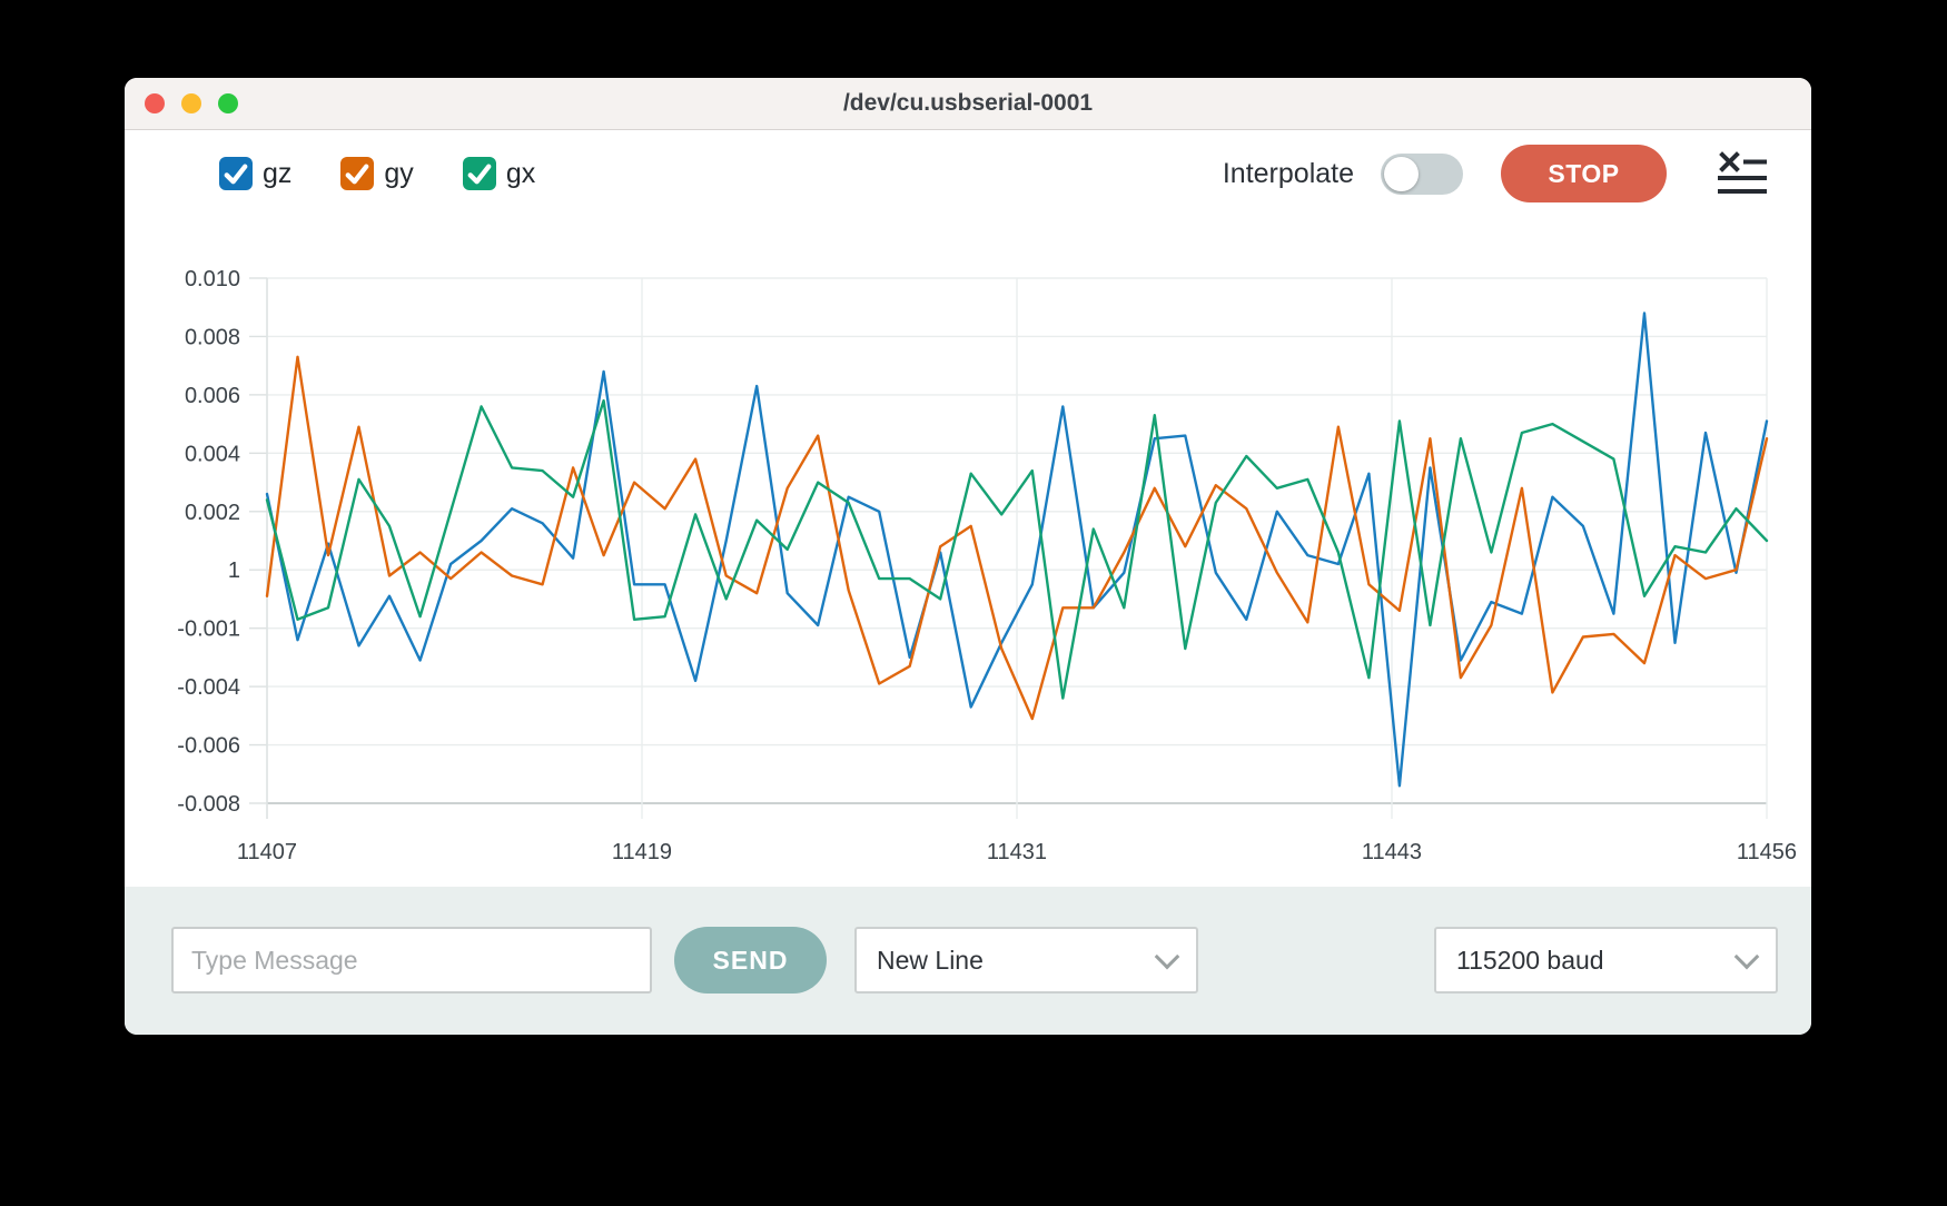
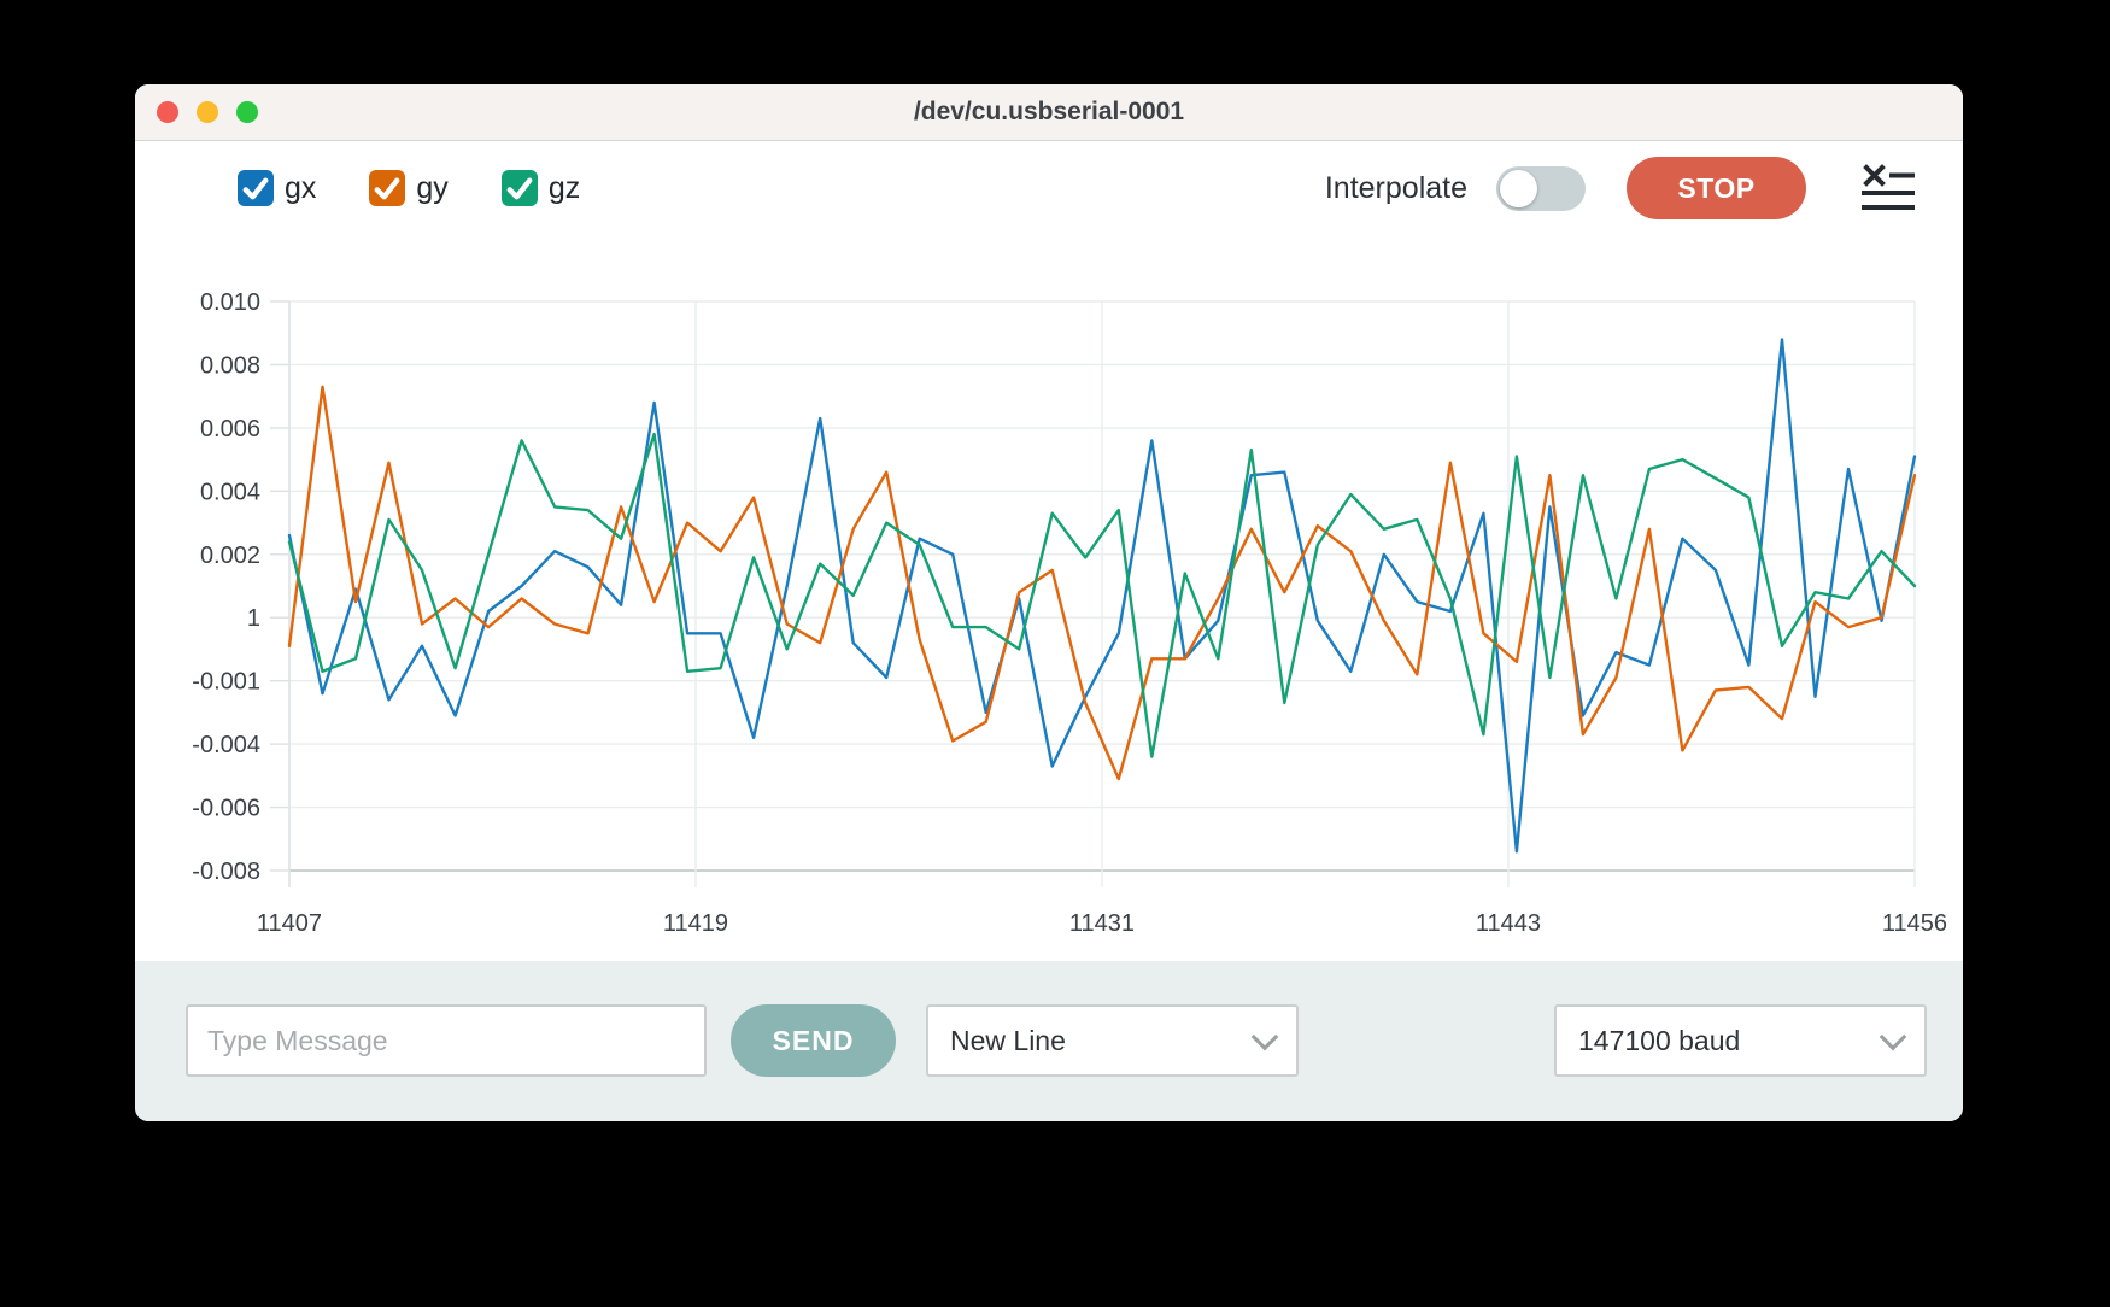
  /dev/cu.usbserial-0001
- gz
+ gx
  gy
- gx
+ gz
  Interpolate
  STOP
  0.010
  0.008
  0.006
  0.004
  0.002
  1
  -0.001
  -0.004
  -0.006
  -0.008
  11407
  11419
  11431
  11443
  11456
  Type Message
  SEND
  New Line
- 115200 baud
+ 147100 baud
